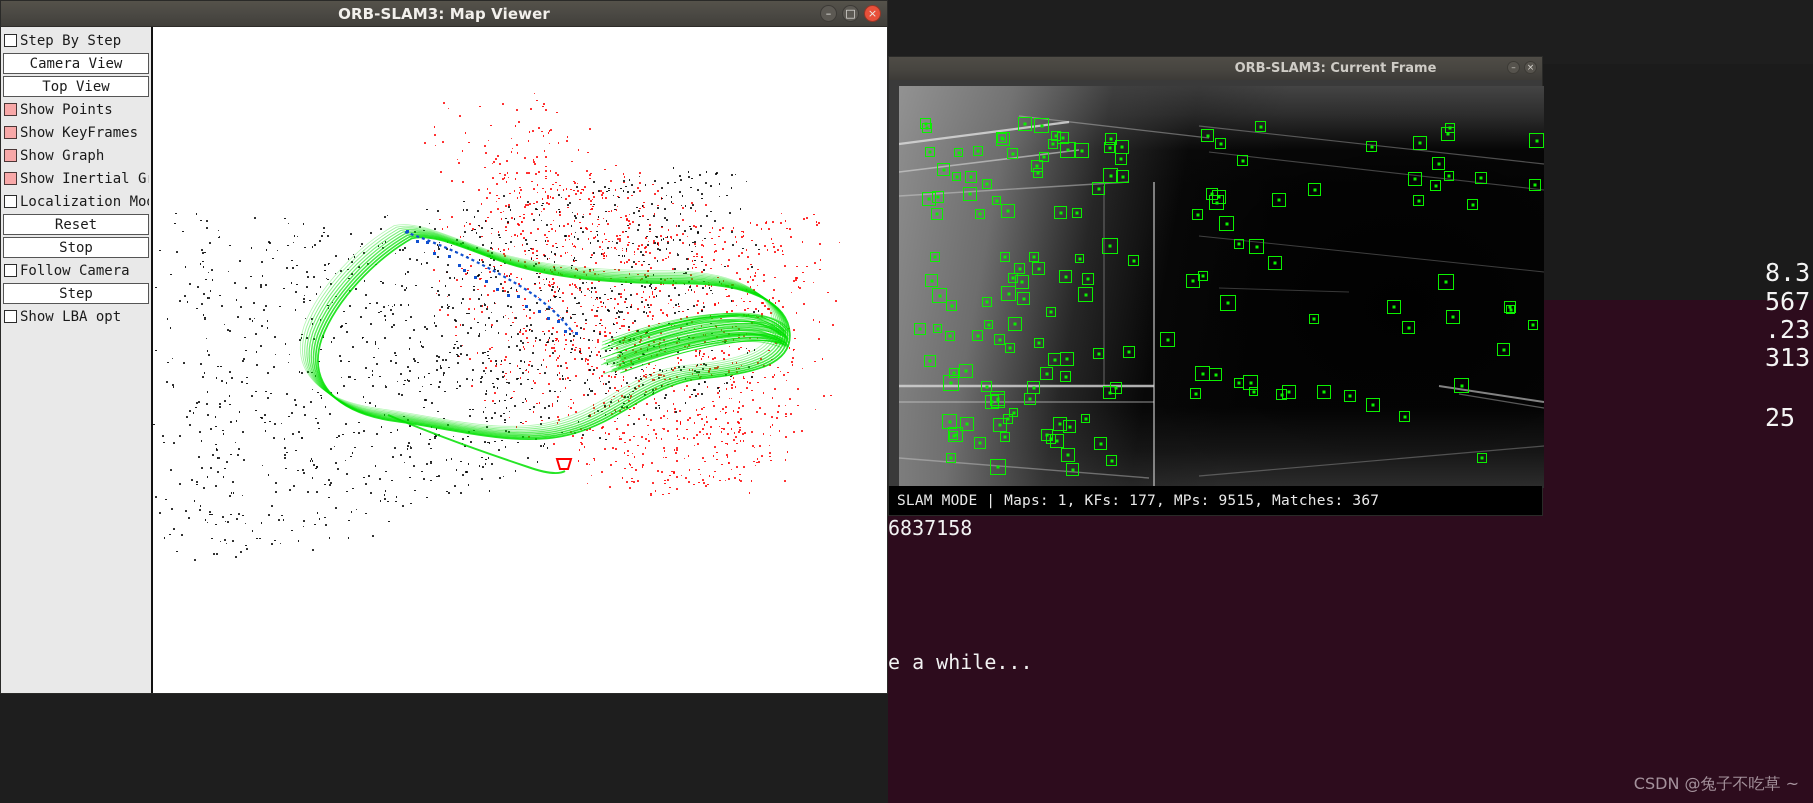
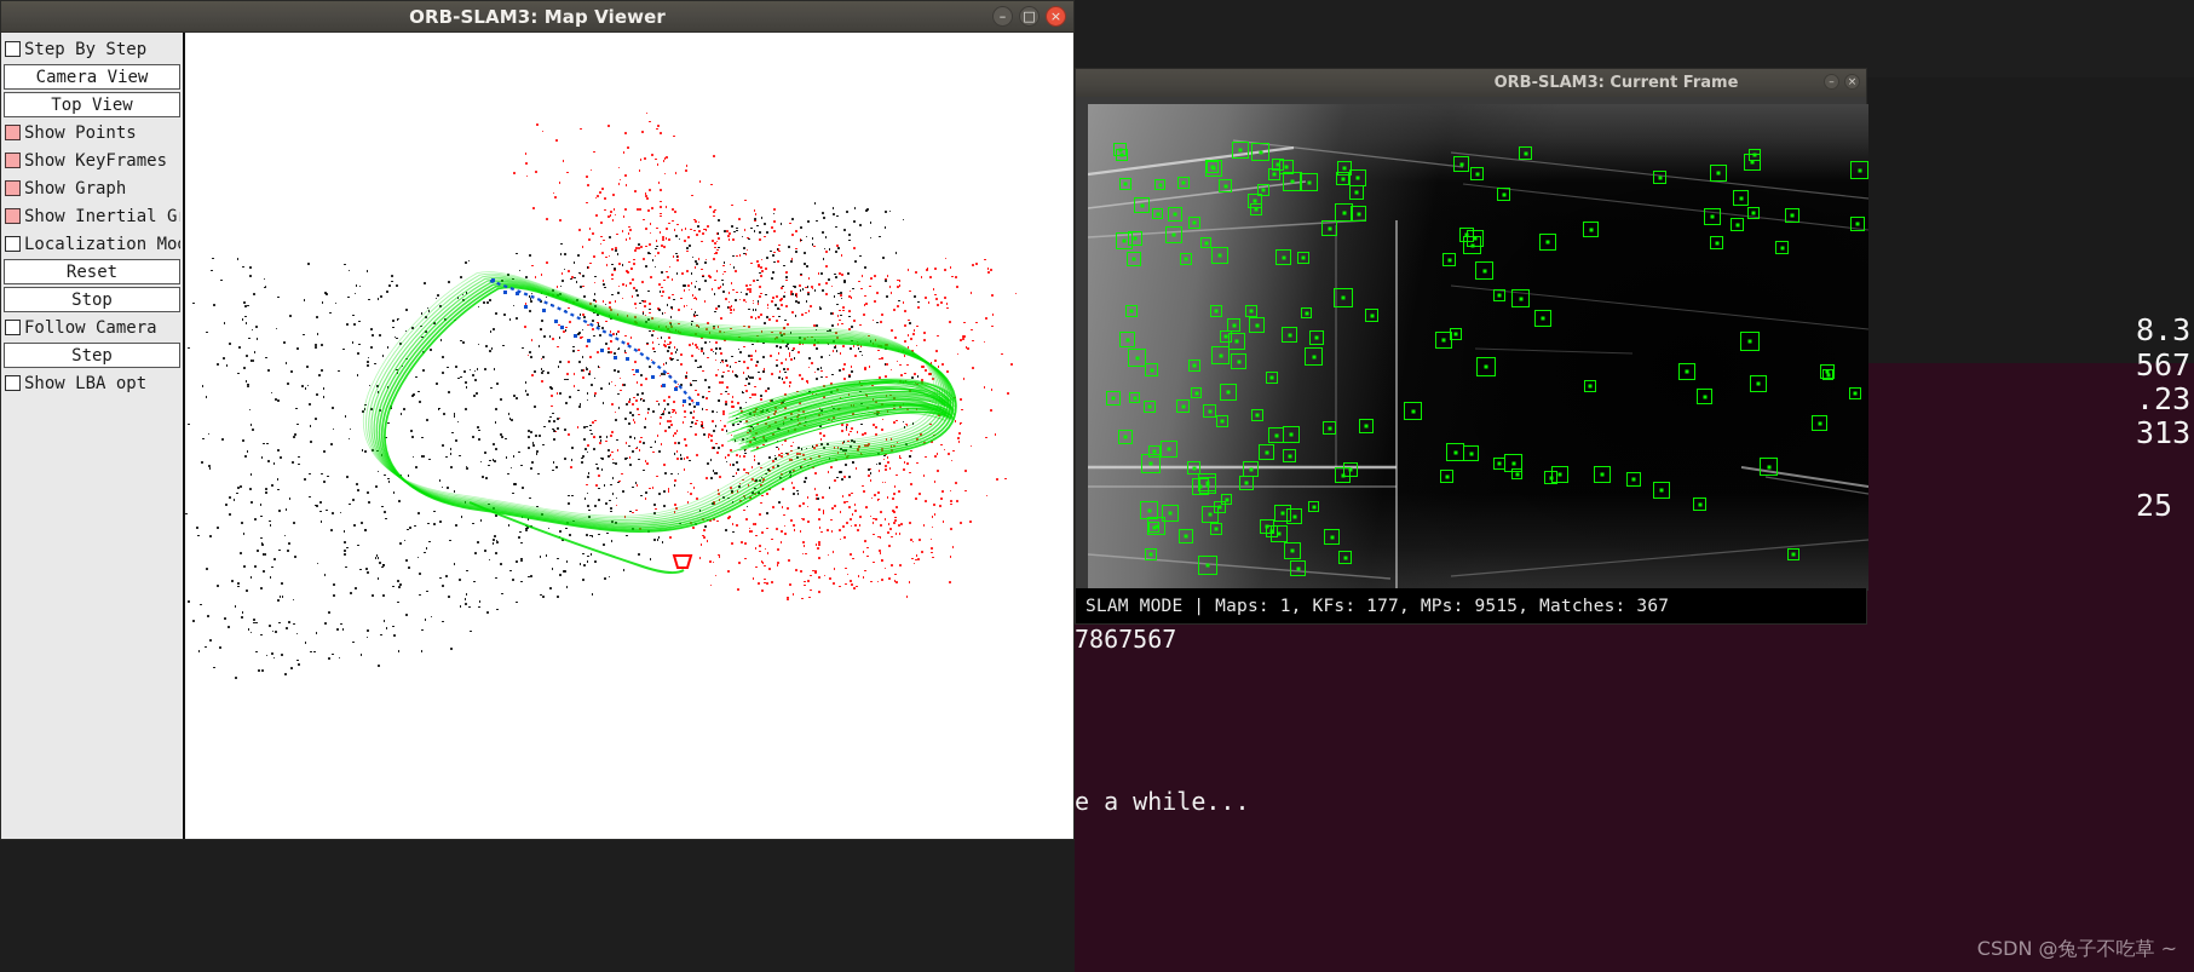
- 6837158
+ 7867567
  e a while...
  8.3
  567
  .23
  313
  25
  CSDN @兔子不吃草 ~
  ORB-SLAM3: Map Viewer
  –
  □
  ×
  Step By Step
  Camera View
  Top View
  Show Points
  Show KeyFrames
  Show Graph
  Show Inertial G
  Localization Mo
  Reset
  Stop
  Follow Camera
  Step
  Show LBA opt
  ORB-SLAM3: Current Frame
  –
  ×
  SLAM MODE | Maps: 1, KFs: 177, MPs: 9515, Matches: 367
